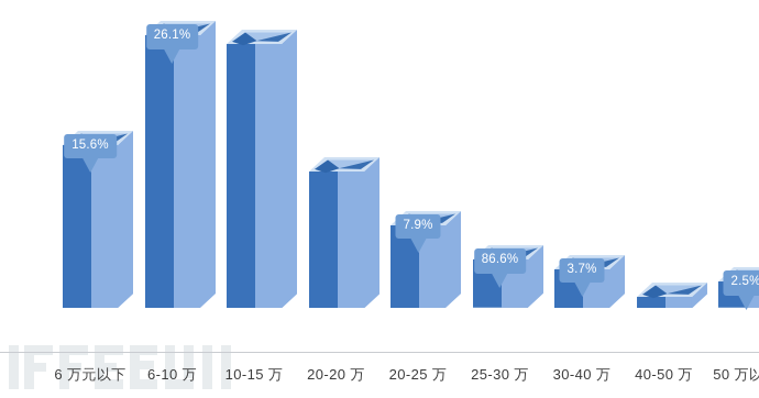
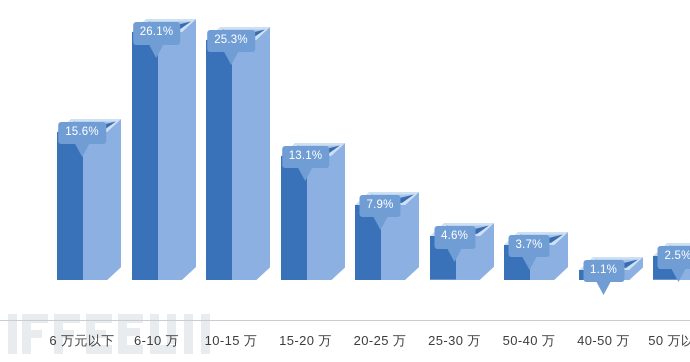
  15.6%
  26.1%
+ 25.3%
+ 13.1%
  7.9%
- 86.6%
+ 4.6%
  3.7%
+ 1.1%
  2.5%
  6 万元以下
  6-10 万
  10-15 万
- 20-20 万
+ 15-20 万
  20-25 万
  25-30 万
- 30-40 万
+ 50-40 万
  40-50 万
  50 万以
